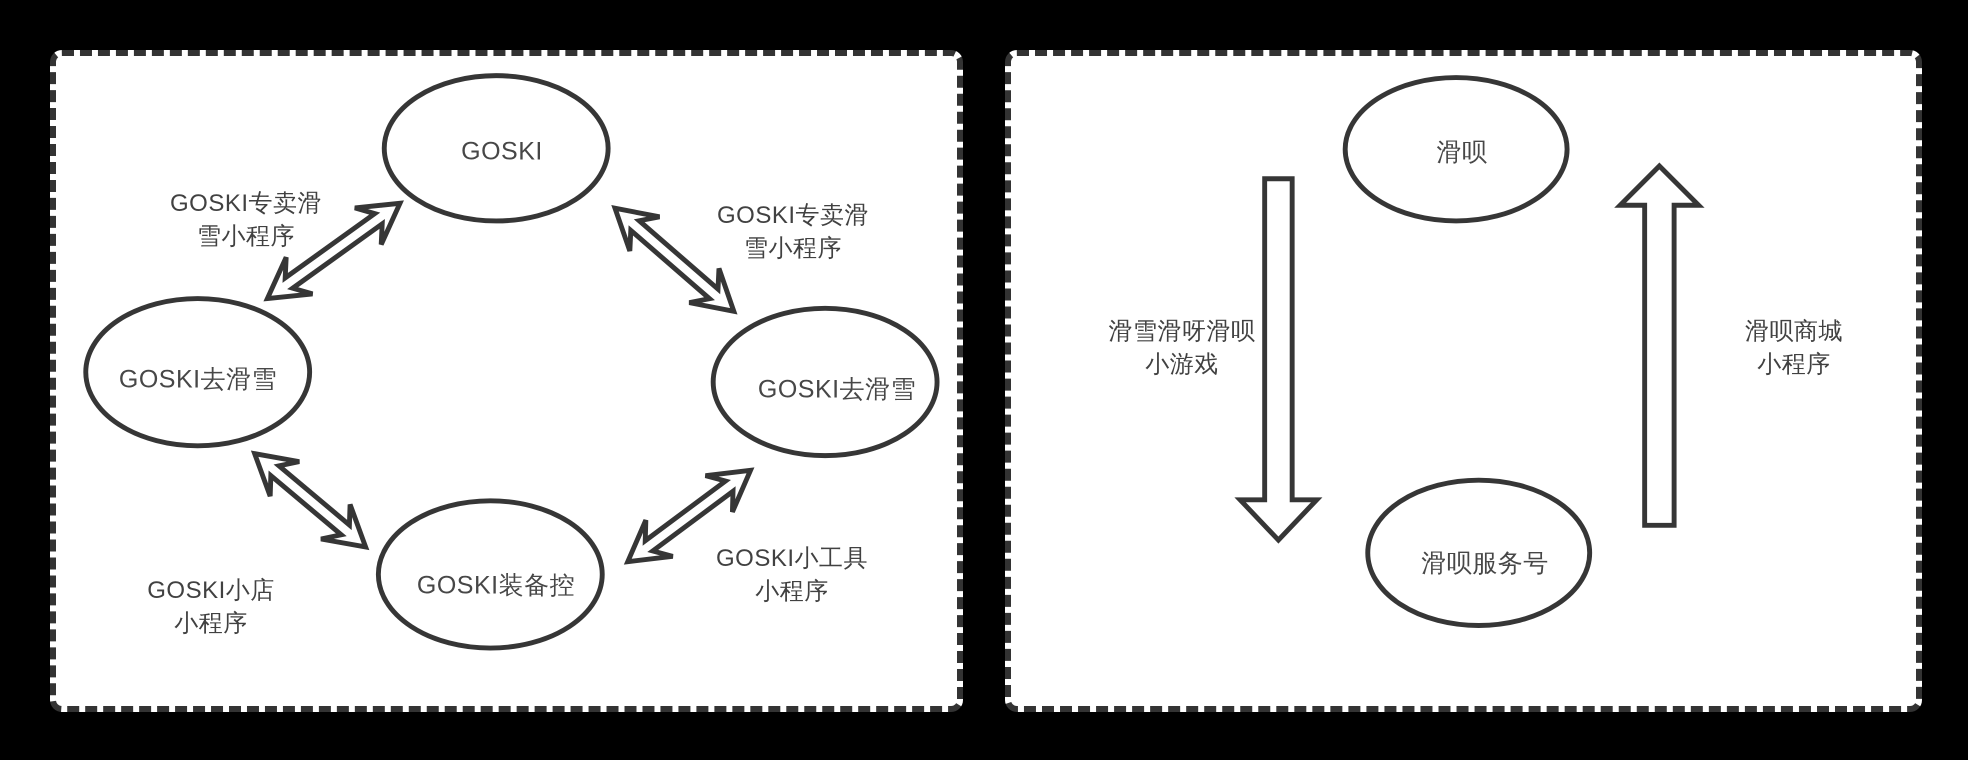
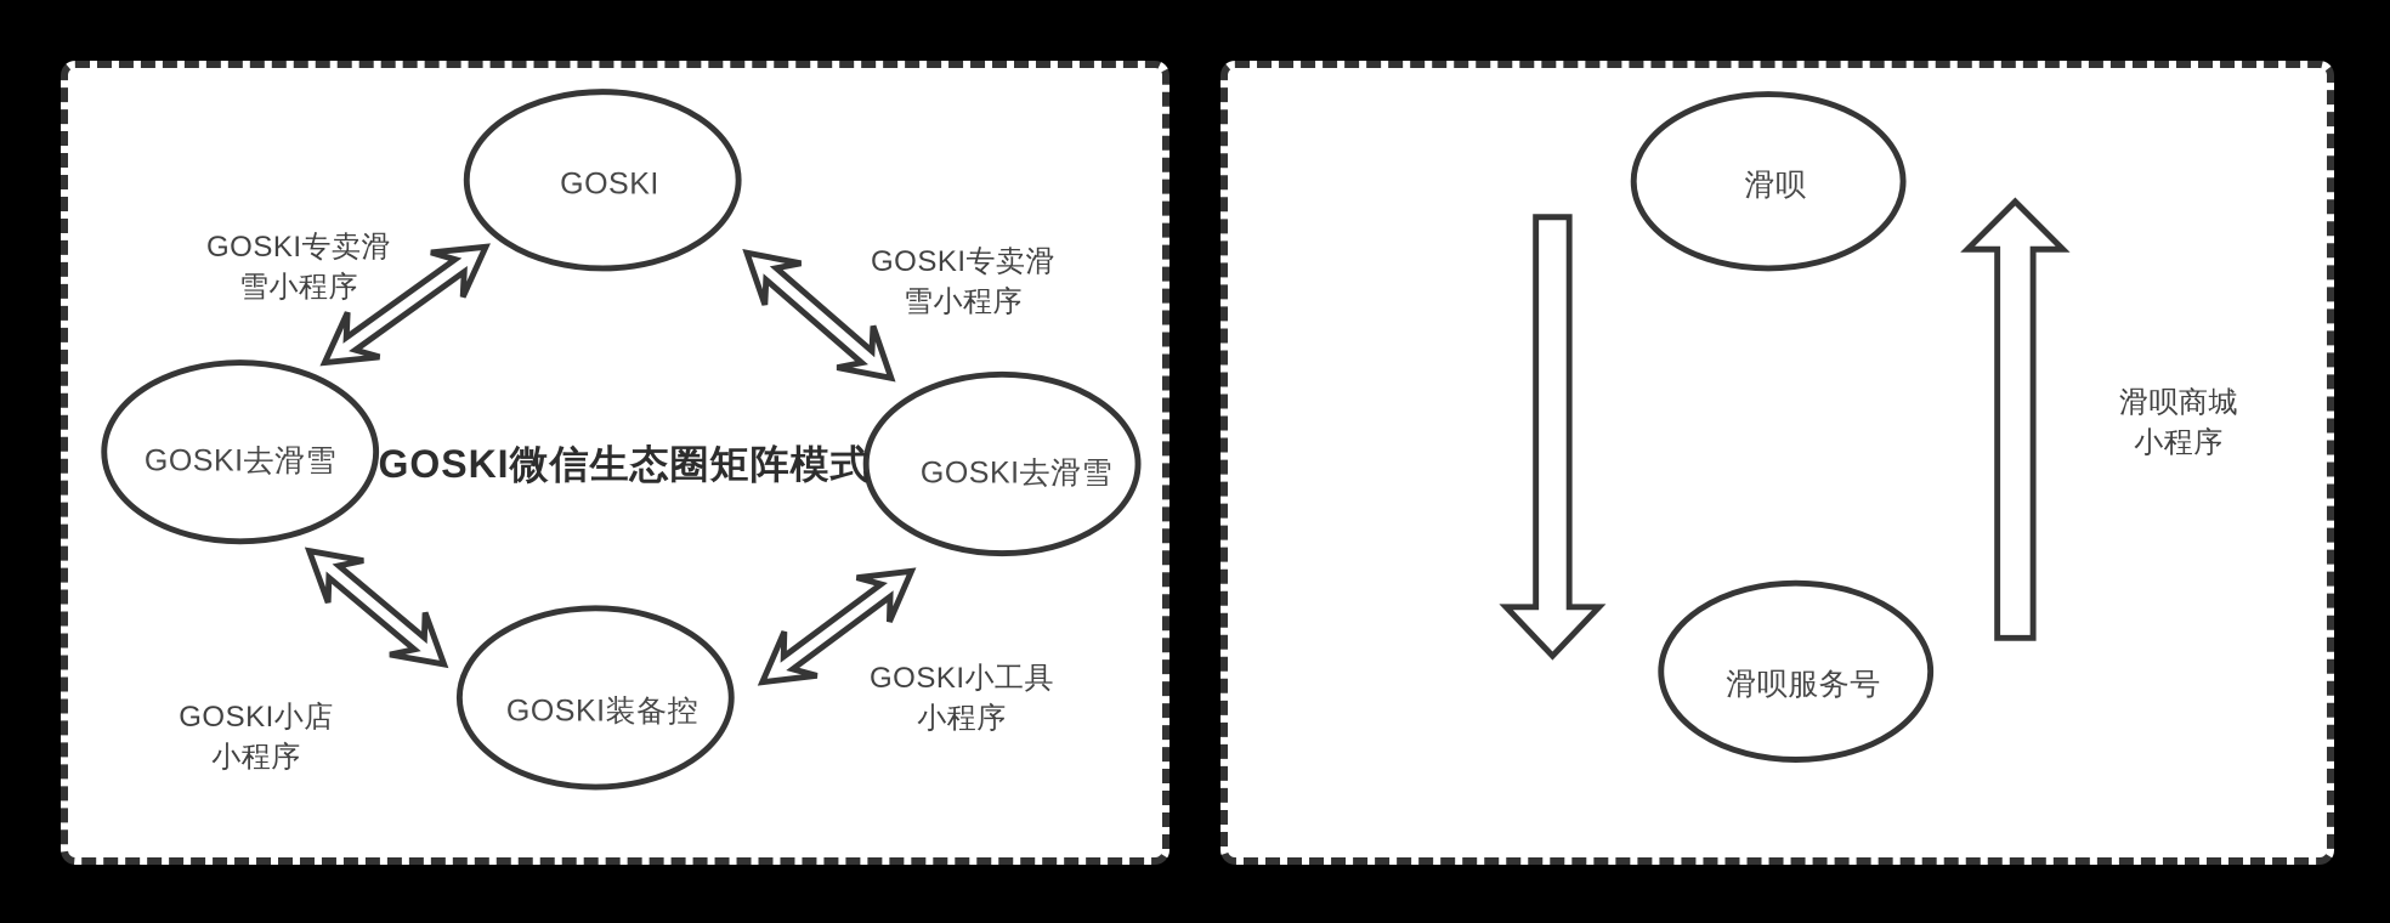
  GOSKI
  GOSKI去滑雪
  GOSKI去滑雪
  GOSKI装备控
+ GOSKI微信生态圈矩阵模式
  GOSKI专卖滑
  雪小程序
  GOSKI专卖滑
  雪小程序
  GOSKI小店
  小程序
  GOSKI小工具
  小程序
  滑呗
  滑呗服务号
- 滑雪滑呀滑呗
- 小游戏
  滑呗商城
  小程序
